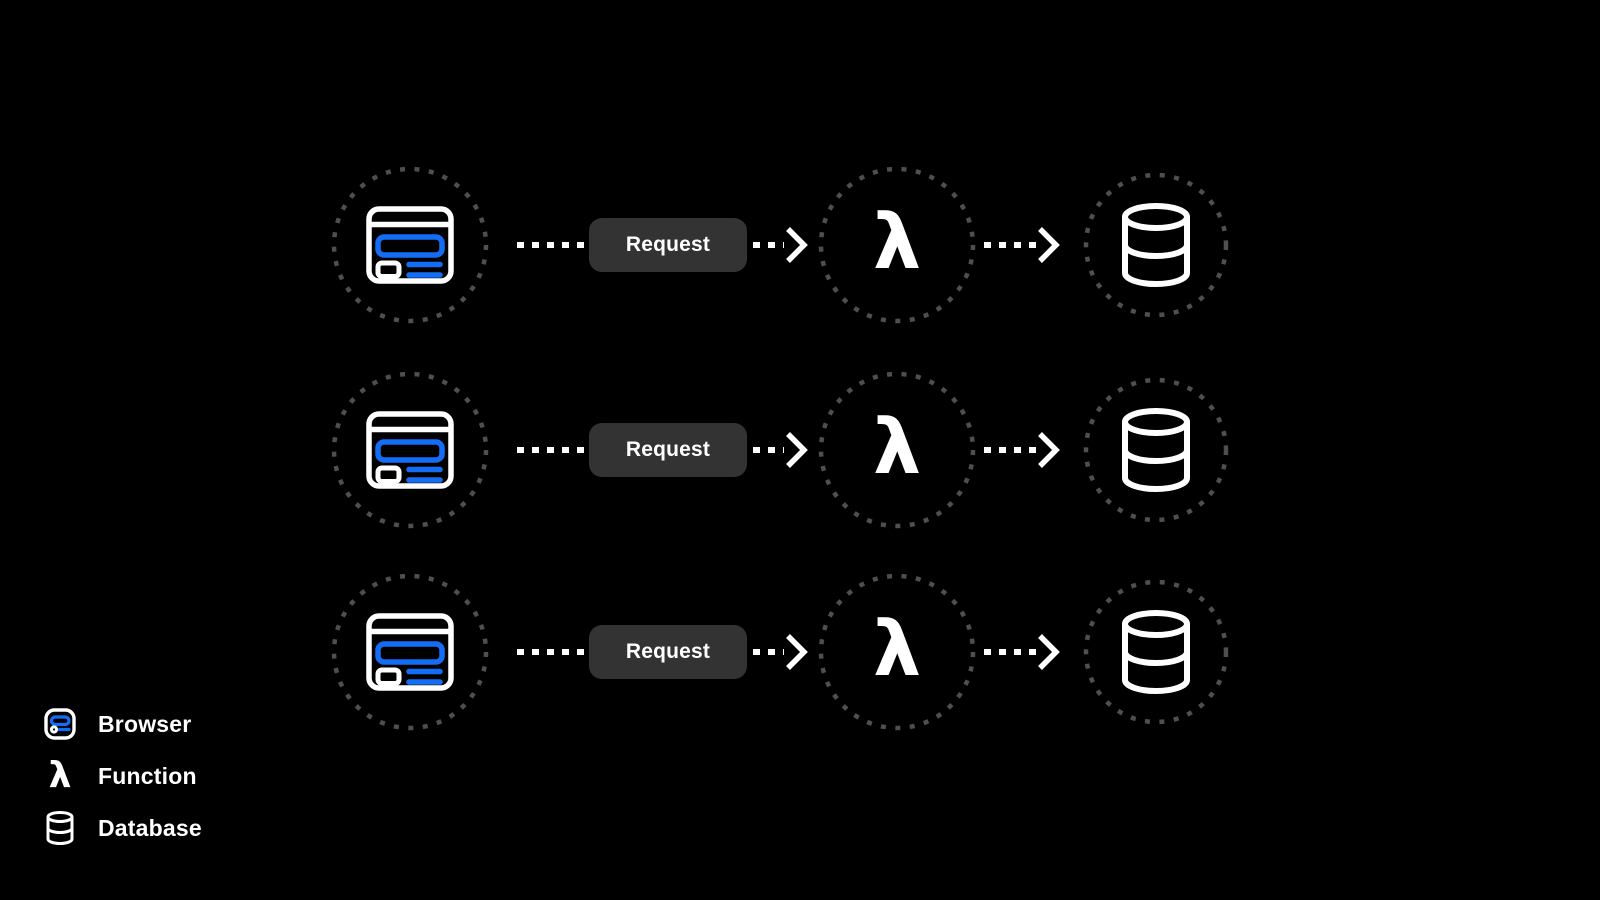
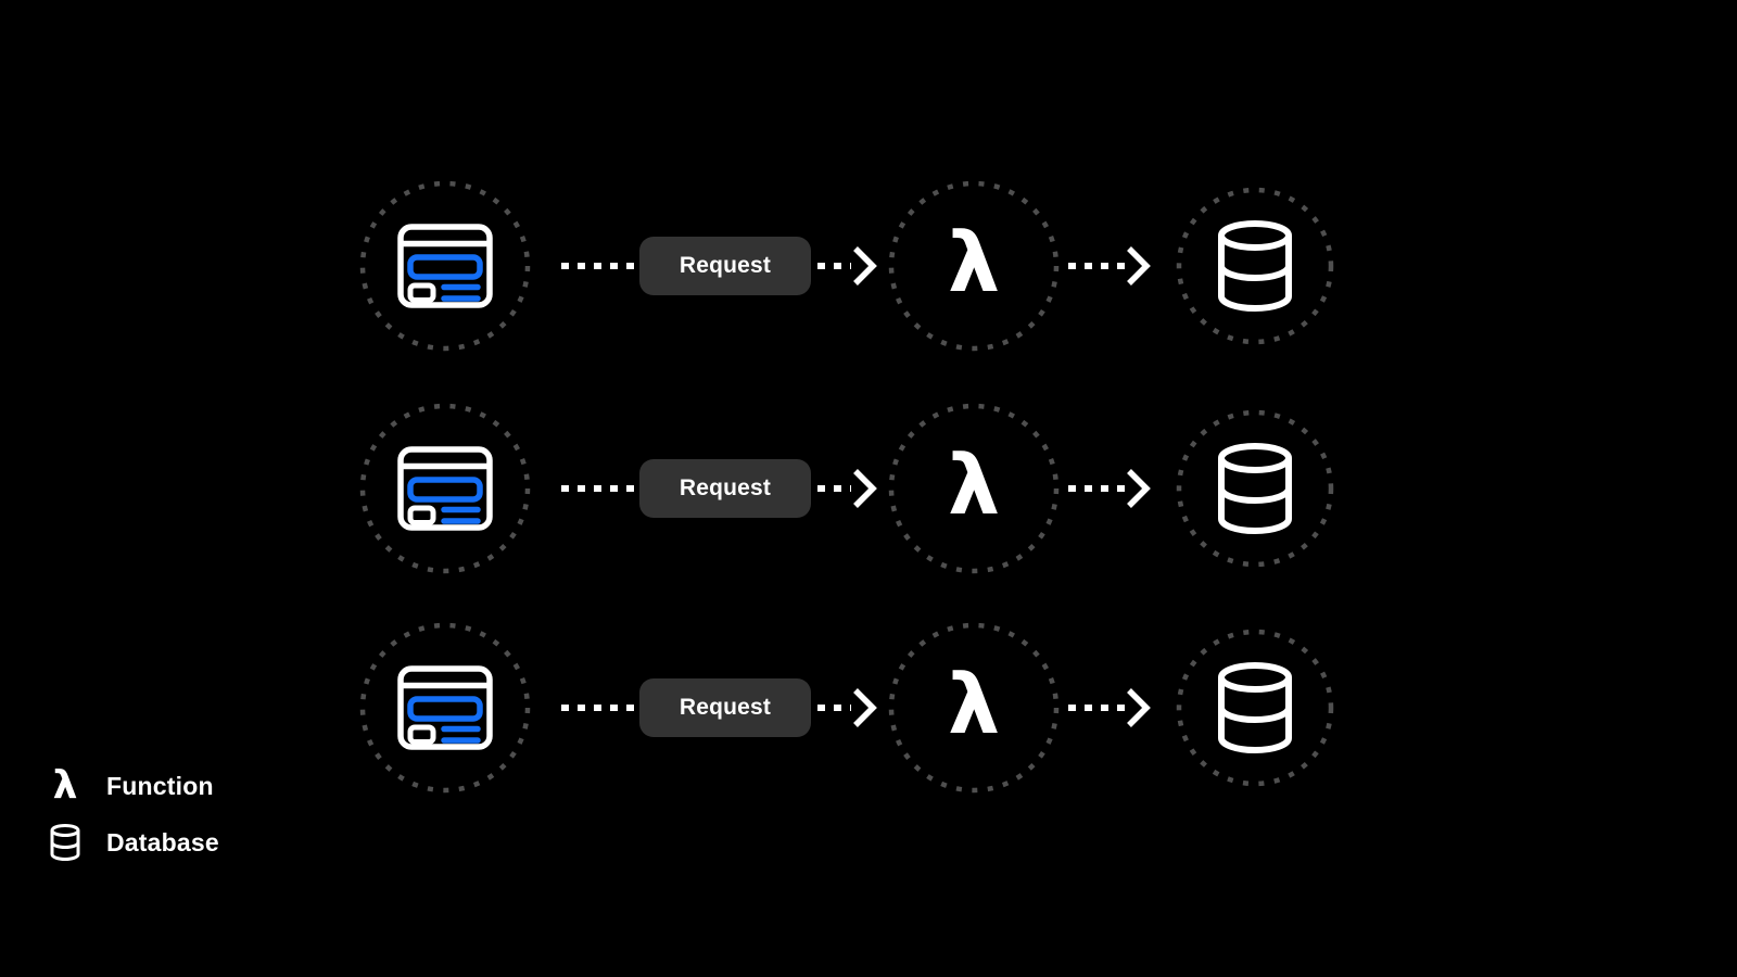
  Request
  λ
  Request
  λ
  Request
  λ
- Browser
  λ
  Function
  Database
